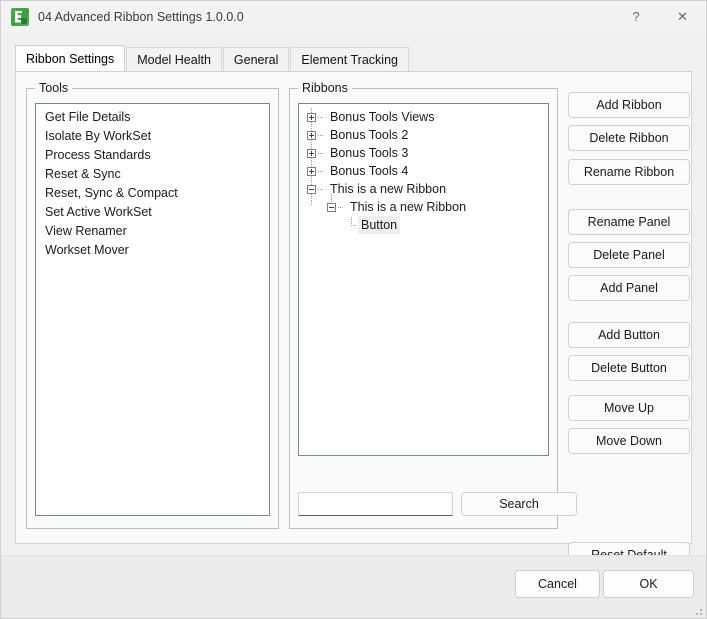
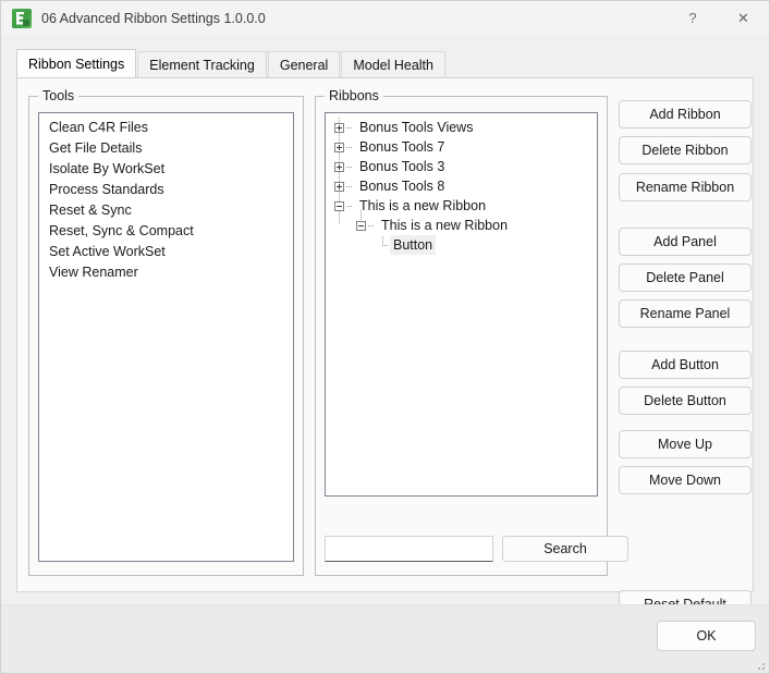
- 04 Advanced Ribbon Settings 1.0.0.0
+ 06 Advanced Ribbon Settings 1.0.0.0
  ?
  ✕
  Ribbon Settings
- Model Health
+ Element Tracking
  General
- Element Tracking
+ Model Health
  Tools
+ Clean C4R Files
  Get File Details
  Isolate By WorkSet
  Process Standards
  Reset & Sync
  Reset, Sync & Compact
  Set Active WorkSet
  View Renamer
- Workset Mover
  Ribbons
  Bonus Tools Views
- Bonus Tools 2
+ Bonus Tools 7
  Bonus Tools 3
- Bonus Tools 4
+ Bonus Tools 8
  This is a new Ribbon
  This is a new Ribbon
  Button
  Search
  Add Ribbon
  Delete Ribbon
  Rename Ribbon
- Rename Panel
+ Add Panel
  Delete Panel
- Add Panel
+ Rename Panel
  Add Button
  Delete Button
  Move Up
  Move Down
- Cancel
  OK
